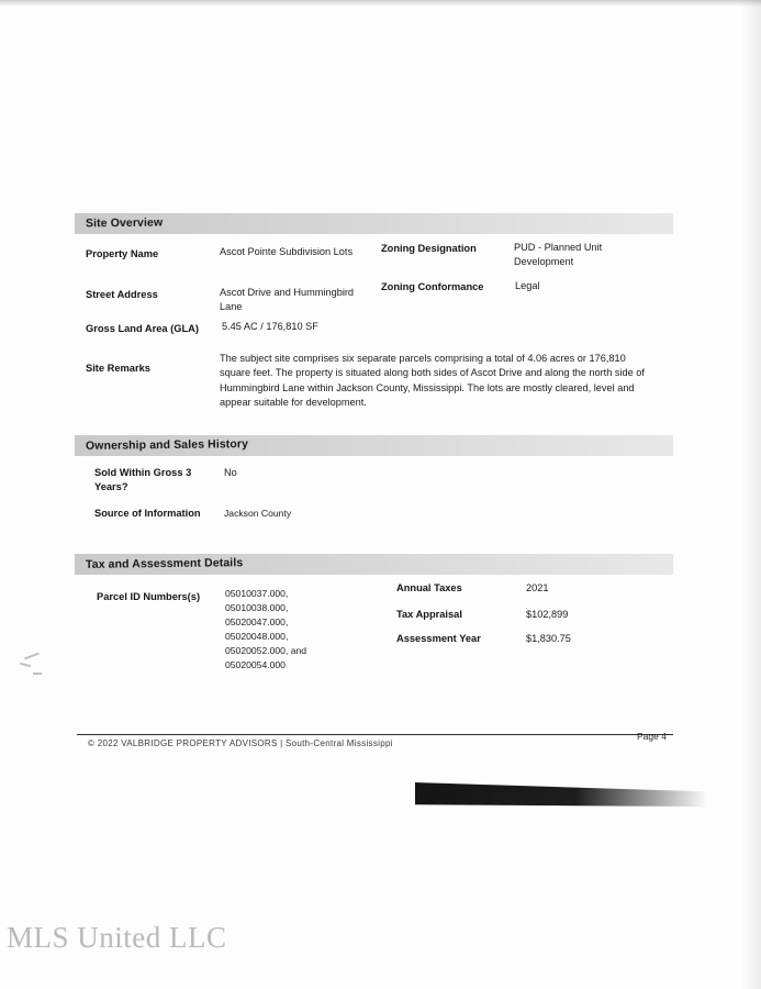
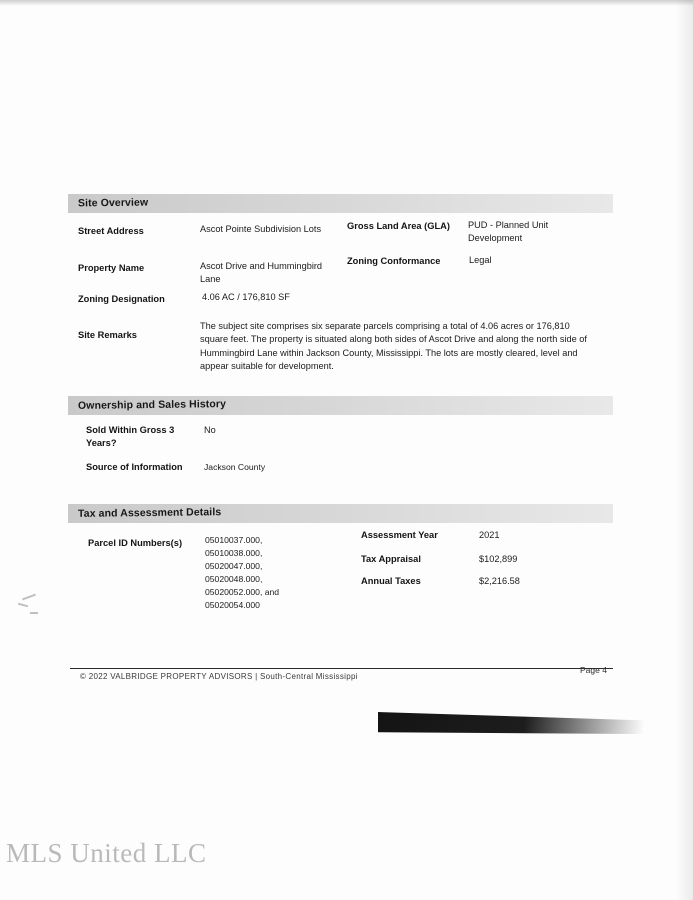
  Site Overview
- Property Name
+ Street Address
  Ascot Pointe Subdivision Lots
- Street Address
+ Property Name
  Ascot Drive and Hummingbird Lane
- Gross Land Area (GLA)
+ Zoning Designation
- 5.45 AC / 176,810 SF
+ 4.06 AC / 176,810 SF
- Zoning Designation
+ Gross Land Area (GLA)
  PUD - Planned Unit Development
  Zoning Conformance
  Legal
  Site Remarks
  The subject site comprises six separate parcels comprising a total of 4.06 acres or 176,810 square feet. The property is situated along both sides of Ascot Drive and along the north side of Hummingbird Lane within Jackson County, Mississippi. The lots are mostly cleared, level and appear suitable for development.
  Ownership and Sales History
  Sold Within Gross 3 Years?
  No
  Source of Information
  Jackson County
  Tax and Assessment Details
  Parcel ID Numbers(s)
  05010037.000,
  05010038.000,
  05020047.000,
  05020048.000,
  05020052.000, and
  05020054.000
- Annual Taxes
+ Assessment Year
  2021
  Tax Appraisal
  $102,899
- Assessment Year
+ Annual Taxes
- $1,830.75
+ $2,216.58
  © 2022 VALBRIDGE PROPERTY ADVISORS | South-Central Mississippi
  Page 4
  MLS United LLC
